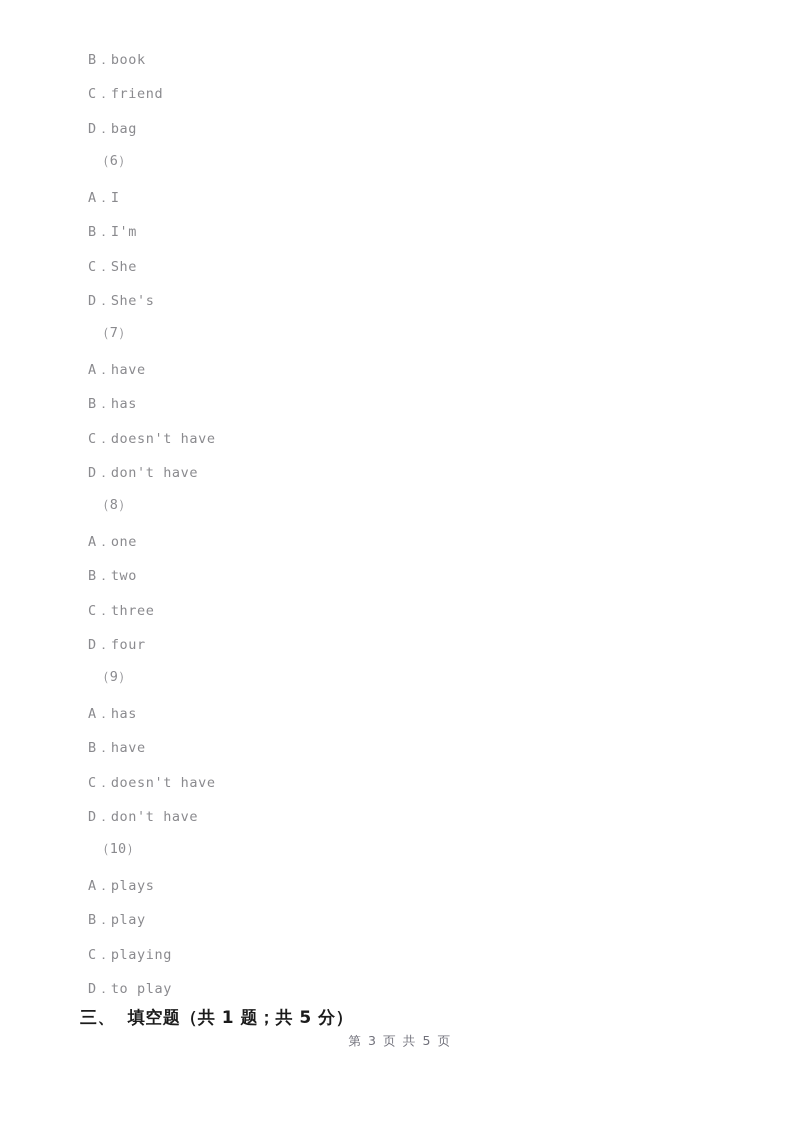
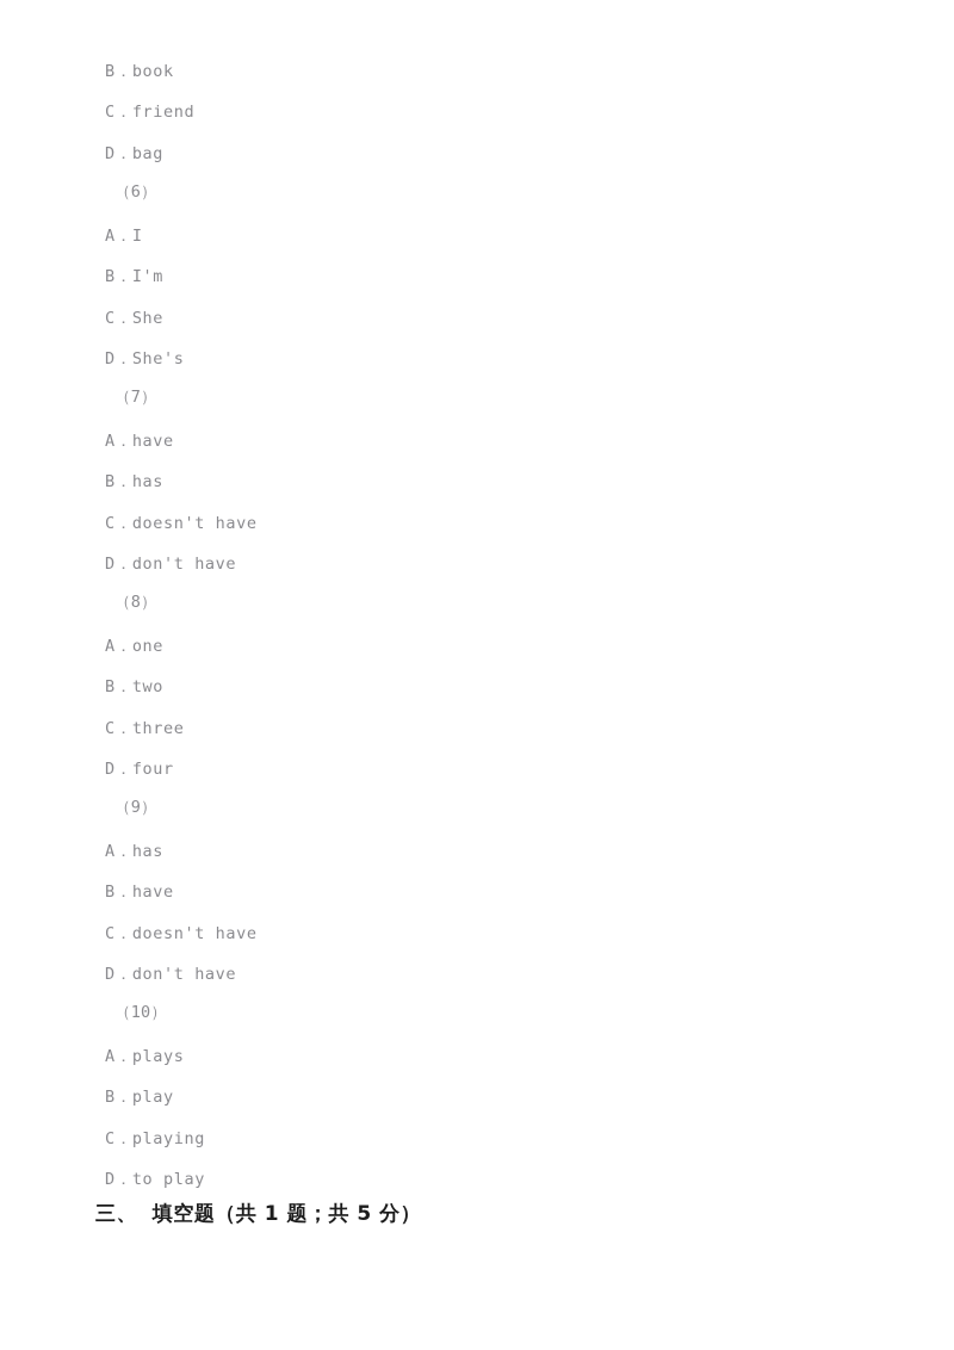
  B．book
  C．friend
  D．bag
  （6）
  A．I
  B．I'm
  C．She
  D．She's
  （7）
  A．have
  B．has
  C．doesn't have
  D．don't have
  （8）
  A．one
  B．two
  C．three
  D．four
  （9）
  A．has
  B．have
  C．doesn't have
  D．don't have
  （10）
  A．plays
  B．play
  C．playing
  D．to play
  三、 填空题（共 1 题；共 5 分）
- 第 3 页 共 5 页
